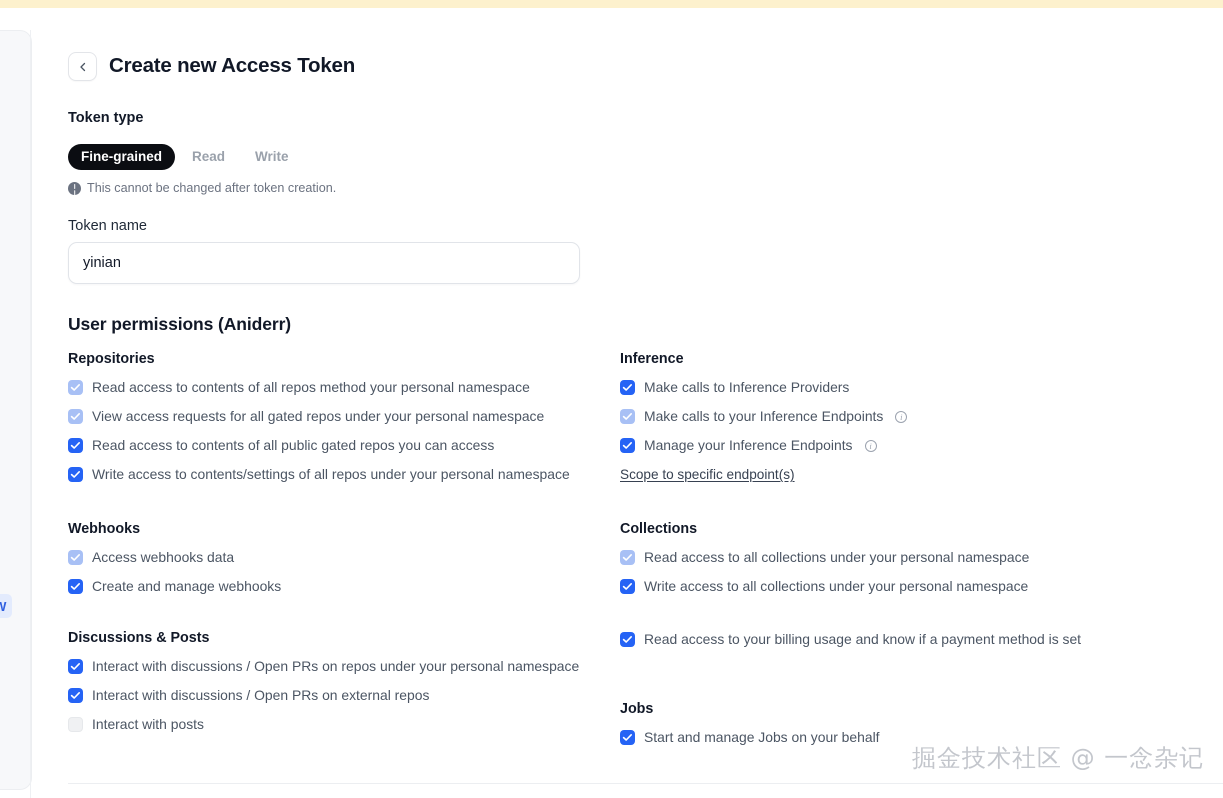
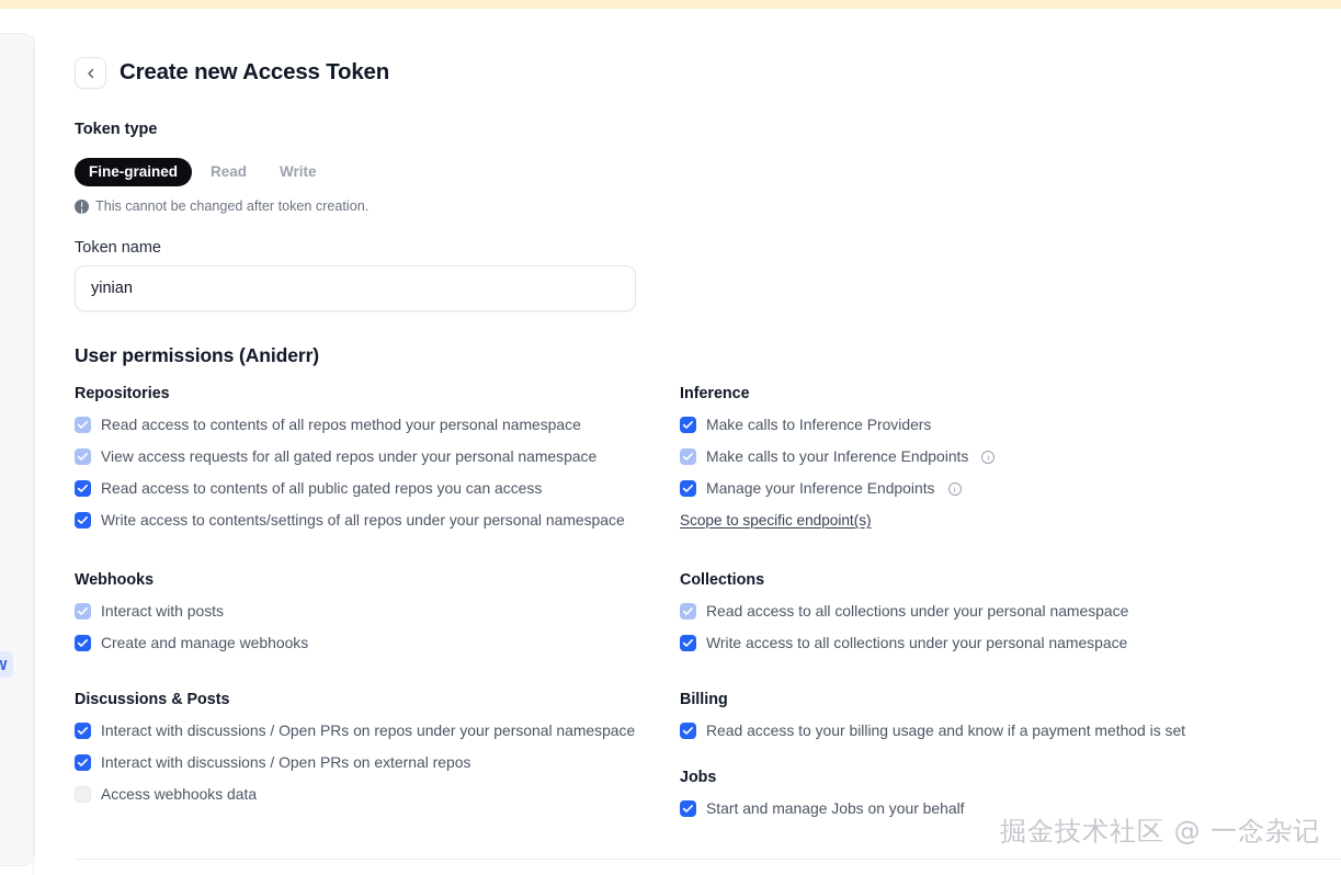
  W
  Create new Access Token
  Token type
  Fine-grained
  Read
  Write
  This cannot be changed after token creation.
  Token name
  yinian
  User permissions (Aniderr)
  Repositories
  Read access to contents of all repos method your personal namespace
  View access requests for all gated repos under your personal namespace
  Read access to contents of all public gated repos you can access
  Write access to contents/settings of all repos under your personal namespace
  Webhooks
- Access webhooks data
+ Interact with posts
  Create and manage webhooks
  Discussions & Posts
  Interact with discussions / Open PRs on repos under your personal namespace
  Interact with discussions / Open PRs on external repos
- Interact with posts
+ Access webhooks data
  Inference
  Make calls to Inference Providers
  Make calls to your Inference Endpoints
  i
  Manage your Inference Endpoints
  i
  Scope to specific endpoint(s)
  Collections
  Read access to all collections under your personal namespace
  Write access to all collections under your personal namespace
+ Billing
  Read access to your billing usage and know if a payment method is set
  Jobs
  Start and manage Jobs on your behalf
  掘金技术社区 @ 一念杂记
